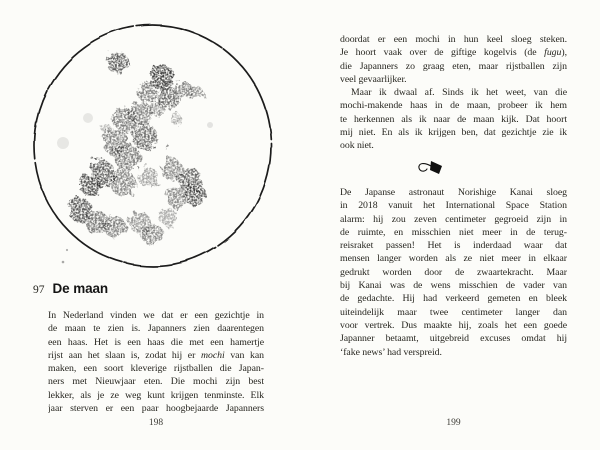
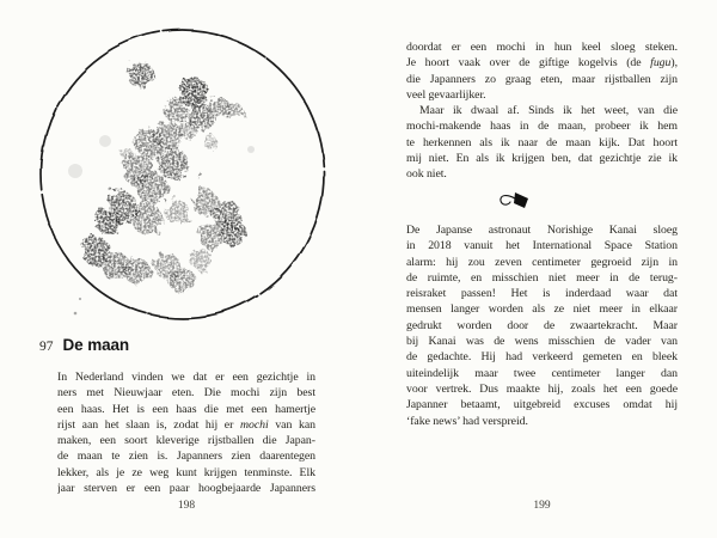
  97 De maan
  In Nederland vinden we dat er een gezichtje in
- de maan te zien is. Japanners zien daarentegen
+ ners met Nieuwjaar eten. Die mochi zijn best
  een haas. Het is een haas die met een hamertje
  rijst aan het slaan is, zodat hij er mochi van kan
  maken, een soort kleverige rijstballen die Japan-
- ners met Nieuwjaar eten. Die mochi zijn best
+ de maan te zien is. Japanners zien daarentegen
  lekker, als je ze weg kunt krijgen tenminste. Elk
  jaar sterven er een paar hoogbejaarde Japanners
  198
  doordat er een mochi in hun keel sloeg steken.
  Je hoort vaak over de giftige kogelvis (de fugu),
  die Japanners zo graag eten, maar rijstballen zijn
  veel gevaarlijker.
  Maar ik dwaal af. Sinds ik het weet, van die
  mochi-makende haas in de maan, probeer ik hem
  te herkennen als ik naar de maan kijk. Dat hoort
  mij niet. En als ik krijgen ben, dat gezichtje zie ik
  ook niet.
  De Japanse astronaut Norishige Kanai sloeg
  in 2018 vanuit het International Space Station
  alarm: hij zou zeven centimeter gegroeid zijn in
  de ruimte, en misschien niet meer in de terug-
  reisraket passen! Het is inderdaad waar dat
  mensen langer worden als ze niet meer in elkaar
  gedrukt worden door de zwaartekracht. Maar
  bij Kanai was de wens misschien de vader van
  de gedachte. Hij had verkeerd gemeten en bleek
  uiteindelijk maar twee centimeter langer dan
  voor vertrek. Dus maakte hij, zoals het een goede
  Japanner betaamt, uitgebreid excuses omdat hij
  ‘fake news’ had verspreid.
  199
